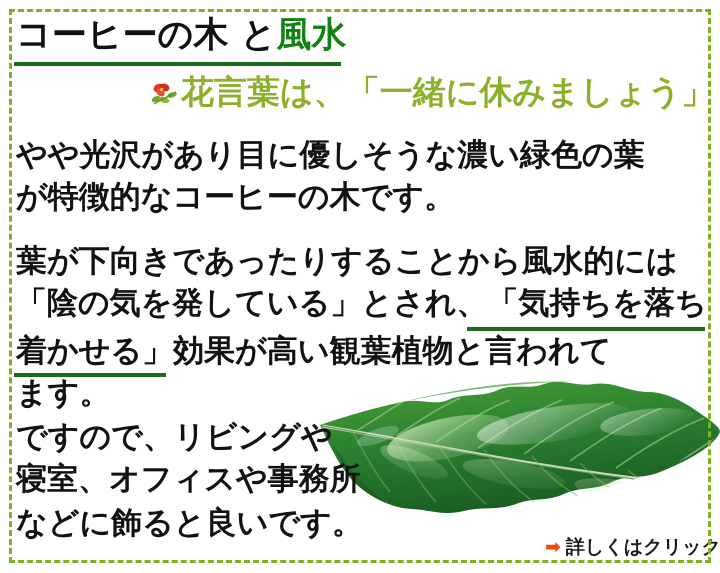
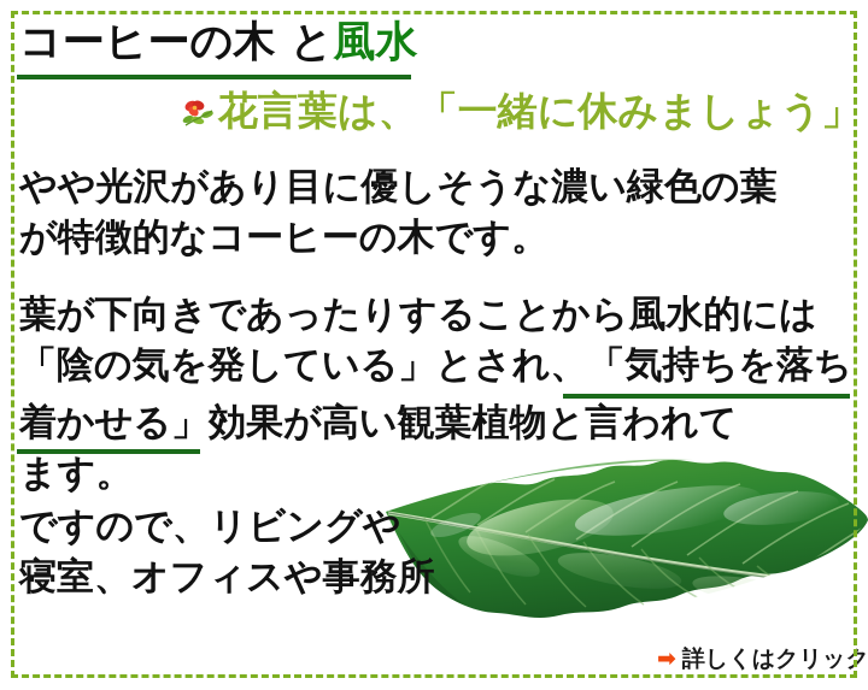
  コーヒーの木 と風水
  花言葉は、「一緒に休みましょう」
  やや光沢があり目に優しそうな濃い緑色の葉
  が特徴的なコーヒーの木です。
  葉が下向きであったりすることから風水的には
  「陰の気を発している」とされ、「気持ちを落ち
  着かせる」効果が高い観葉植物と言われて
  ます。
  ですので、リビングや
  寝室、オフィスや事務所
- などに飾ると良いです。
  ➡ 詳しくはクリック
